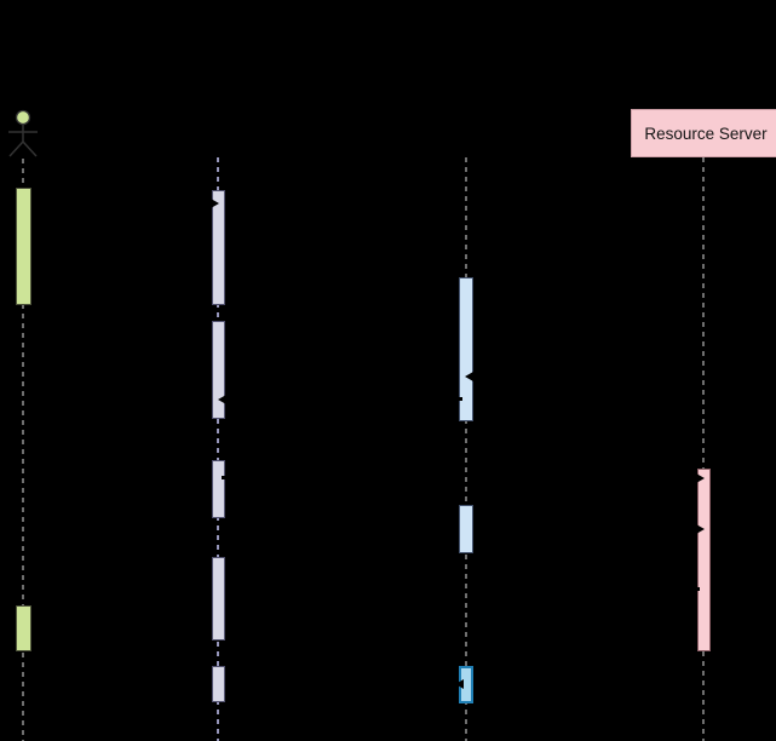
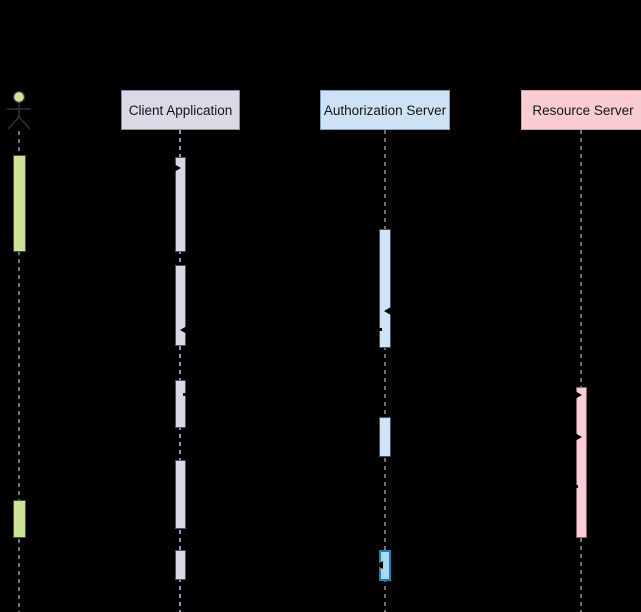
+ Client Application
+ Authorization Server
  Resource Server
